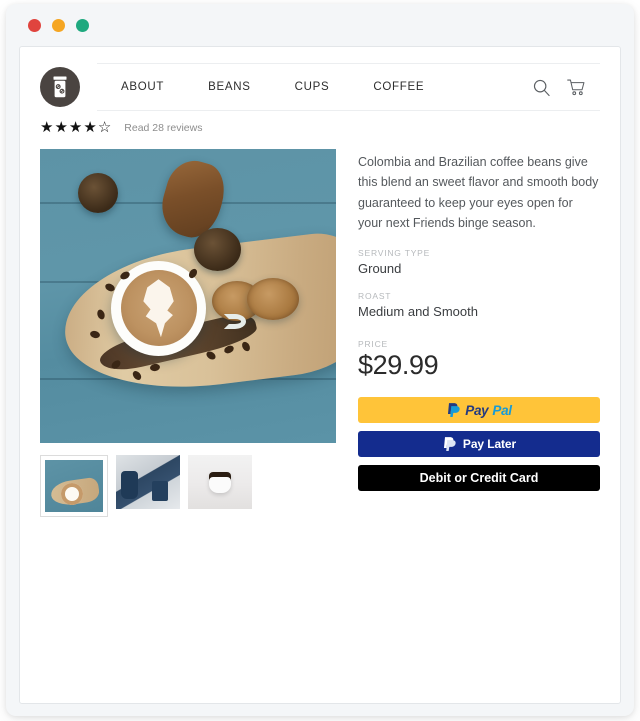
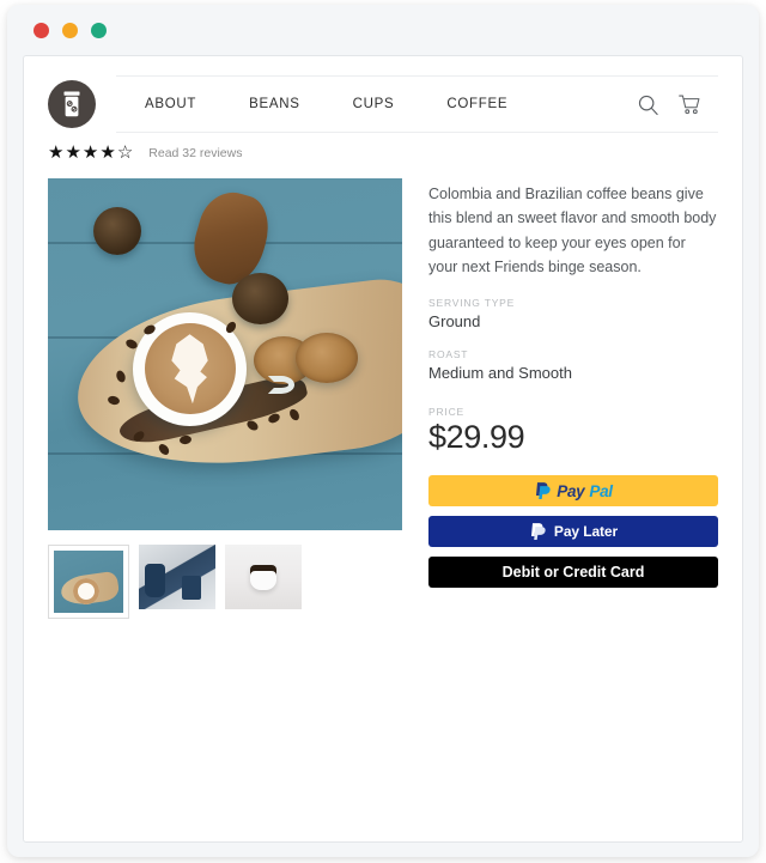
  ABOUT
  BEANS
  CUPS
  COFFEE
  ★
  ★
  ★
  ★
  ☆
- Read 28 reviews
+ Read 32 reviews
  Colombia and Brazilian coffee beans give this blend an sweet flavor and smooth body guaranteed to keep your eyes open for your next Friends binge season.
  SERVING TYPE
  Ground
  ROAST
  Medium and Smooth
  PRICE
  $29.99
  Pay
  Pal
  Pay Later
  Debit or Credit Card
